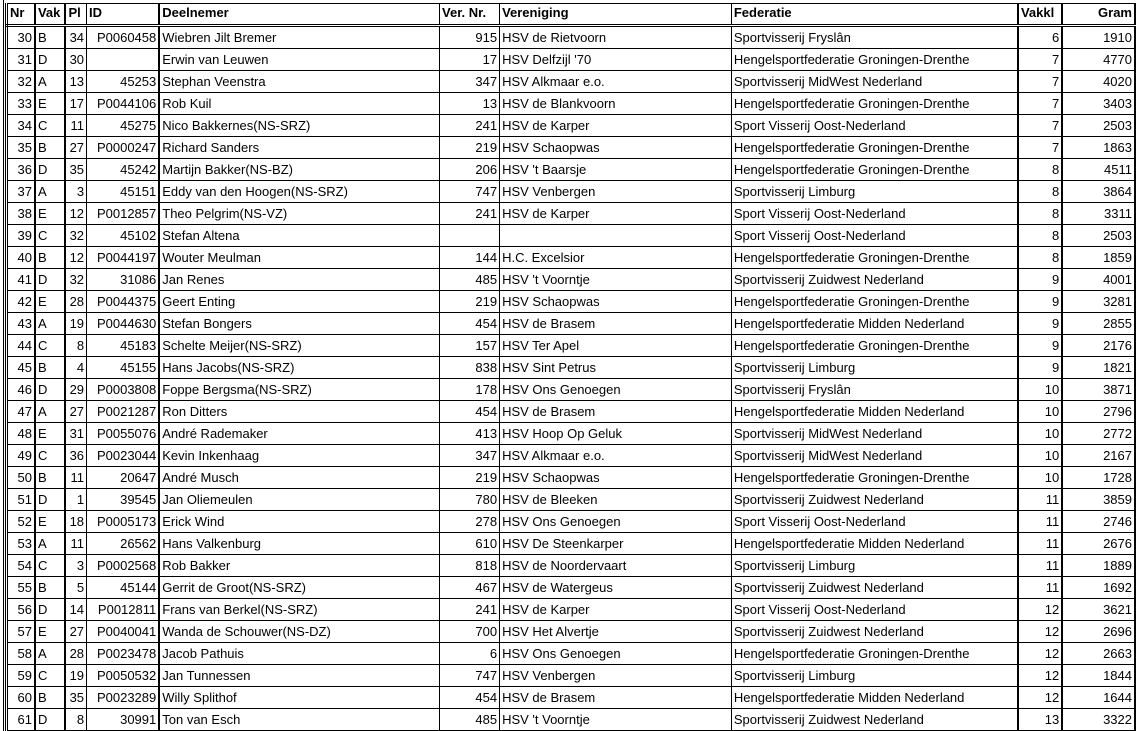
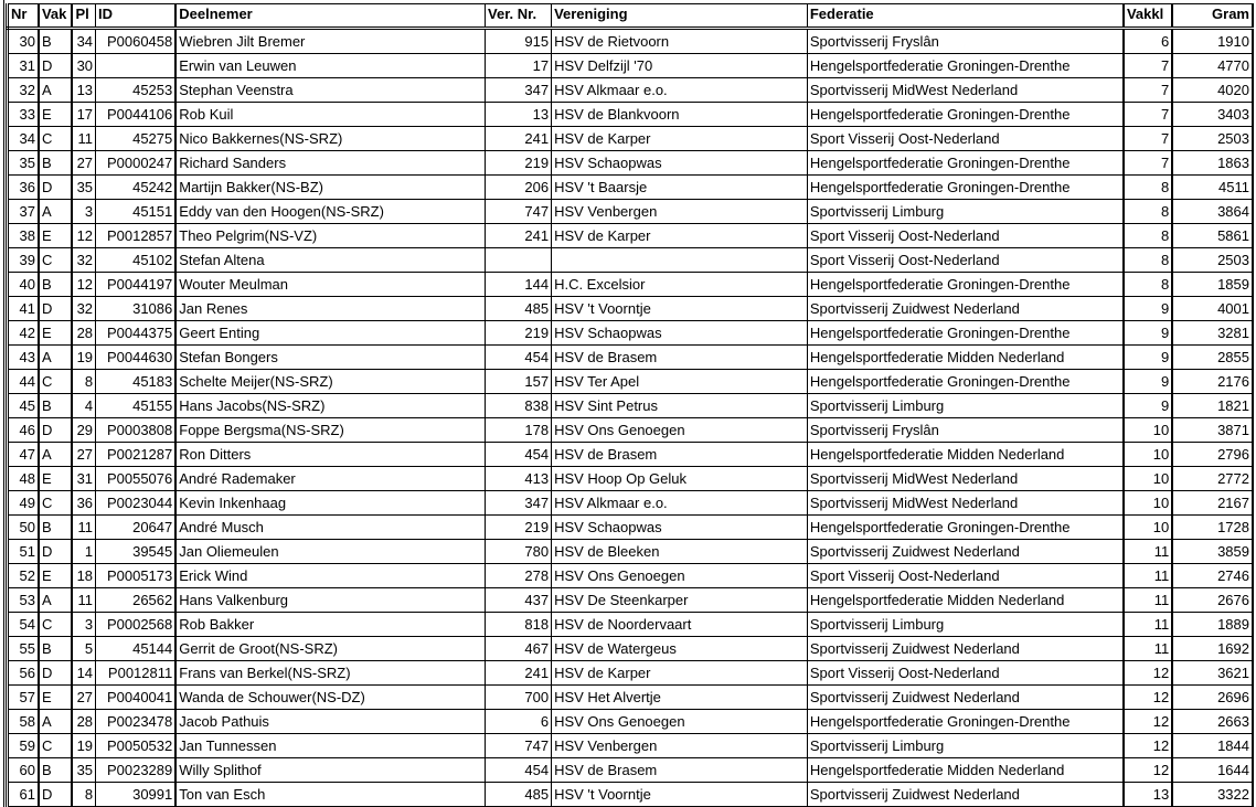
  Nr	Vak	Pl	ID	Deelnemer	Ver. Nr.	Vereniging	Federatie	Vakkl	Gram
  30	B	34	P0060458	Wiebren Jilt Bremer	915	HSV de Rietvoorn	Sportvisserij Fryslân	6	1910
  31	D	30		Erwin van Leuwen	17	HSV Delfzijl '70	Hengelsportfederatie Groningen-Drenthe	7	4770
  32	A	13	45253	Stephan Veenstra	347	HSV Alkmaar e.o.	Sportvisserij MidWest Nederland	7	4020
  33	E	17	P0044106	Rob Kuil	13	HSV de Blankvoorn	Hengelsportfederatie Groningen-Drenthe	7	3403
  34	C	11	45275	Nico Bakkernes(NS-SRZ)	241	HSV de Karper	Sport Visserij Oost-Nederland	7	2503
  35	B	27	P0000247	Richard Sanders	219	HSV Schaopwas	Hengelsportfederatie Groningen-Drenthe	7	1863
  36	D	35	45242	Martijn Bakker(NS-BZ)	206	HSV 't Baarsje	Hengelsportfederatie Groningen-Drenthe	8	4511
  37	A	3	45151	Eddy van den Hoogen(NS-SRZ)	747	HSV Venbergen	Sportvisserij Limburg	8	3864
- 38	E	12	P0012857	Theo Pelgrim(NS-VZ)	241	HSV de Karper	Sport Visserij Oost-Nederland	8	3311
+ 38	E	12	P0012857	Theo Pelgrim(NS-VZ)	241	HSV de Karper	Sport Visserij Oost-Nederland	8	5861
  39	C	32	45102	Stefan Altena			Sport Visserij Oost-Nederland	8	2503
  40	B	12	P0044197	Wouter Meulman	144	H.C. Excelsior	Hengelsportfederatie Groningen-Drenthe	8	1859
  41	D	32	31086	Jan Renes	485	HSV 't Voorntje	Sportvisserij Zuidwest Nederland	9	4001
  42	E	28	P0044375	Geert Enting	219	HSV Schaopwas	Hengelsportfederatie Groningen-Drenthe	9	3281
  43	A	19	P0044630	Stefan Bongers	454	HSV de Brasem	Hengelsportfederatie Midden Nederland	9	2855
  44	C	8	45183	Schelte Meijer(NS-SRZ)	157	HSV Ter Apel	Hengelsportfederatie Groningen-Drenthe	9	2176
  45	B	4	45155	Hans Jacobs(NS-SRZ)	838	HSV Sint Petrus	Sportvisserij Limburg	9	1821
  46	D	29	P0003808	Foppe Bergsma(NS-SRZ)	178	HSV Ons Genoegen	Sportvisserij Fryslân	10	3871
  47	A	27	P0021287	Ron Ditters	454	HSV de Brasem	Hengelsportfederatie Midden Nederland	10	2796
  48	E	31	P0055076	André Rademaker	413	HSV Hoop Op Geluk	Sportvisserij MidWest Nederland	10	2772
  49	C	36	P0023044	Kevin Inkenhaag	347	HSV Alkmaar e.o.	Sportvisserij MidWest Nederland	10	2167
  50	B	11	20647	André Musch	219	HSV Schaopwas	Hengelsportfederatie Groningen-Drenthe	10	1728
  51	D	1	39545	Jan Oliemeulen	780	HSV de Bleeken	Sportvisserij Zuidwest Nederland	11	3859
  52	E	18	P0005173	Erick Wind	278	HSV Ons Genoegen	Sport Visserij Oost-Nederland	11	2746
- 53	A	11	26562	Hans Valkenburg	610	HSV De Steenkarper	Hengelsportfederatie Midden Nederland	11	2676
+ 53	A	11	26562	Hans Valkenburg	437	HSV De Steenkarper	Hengelsportfederatie Midden Nederland	11	2676
  54	C	3	P0002568	Rob Bakker	818	HSV de Noordervaart	Sportvisserij Limburg	11	1889
  55	B	5	45144	Gerrit de Groot(NS-SRZ)	467	HSV de Watergeus	Sportvisserij Zuidwest Nederland	11	1692
  56	D	14	P0012811	Frans van Berkel(NS-SRZ)	241	HSV de Karper	Sport Visserij Oost-Nederland	12	3621
  57	E	27	P0040041	Wanda de Schouwer(NS-DZ)	700	HSV Het Alvertje	Sportvisserij Zuidwest Nederland	12	2696
  58	A	28	P0023478	Jacob Pathuis	6	HSV Ons Genoegen	Hengelsportfederatie Groningen-Drenthe	12	2663
  59	C	19	P0050532	Jan Tunnessen	747	HSV Venbergen	Sportvisserij Limburg	12	1844
  60	B	35	P0023289	Willy Splithof	454	HSV de Brasem	Hengelsportfederatie Midden Nederland	12	1644
  61	D	8	30991	Ton van Esch	485	HSV 't Voorntje	Sportvisserij Zuidwest Nederland	13	3322
